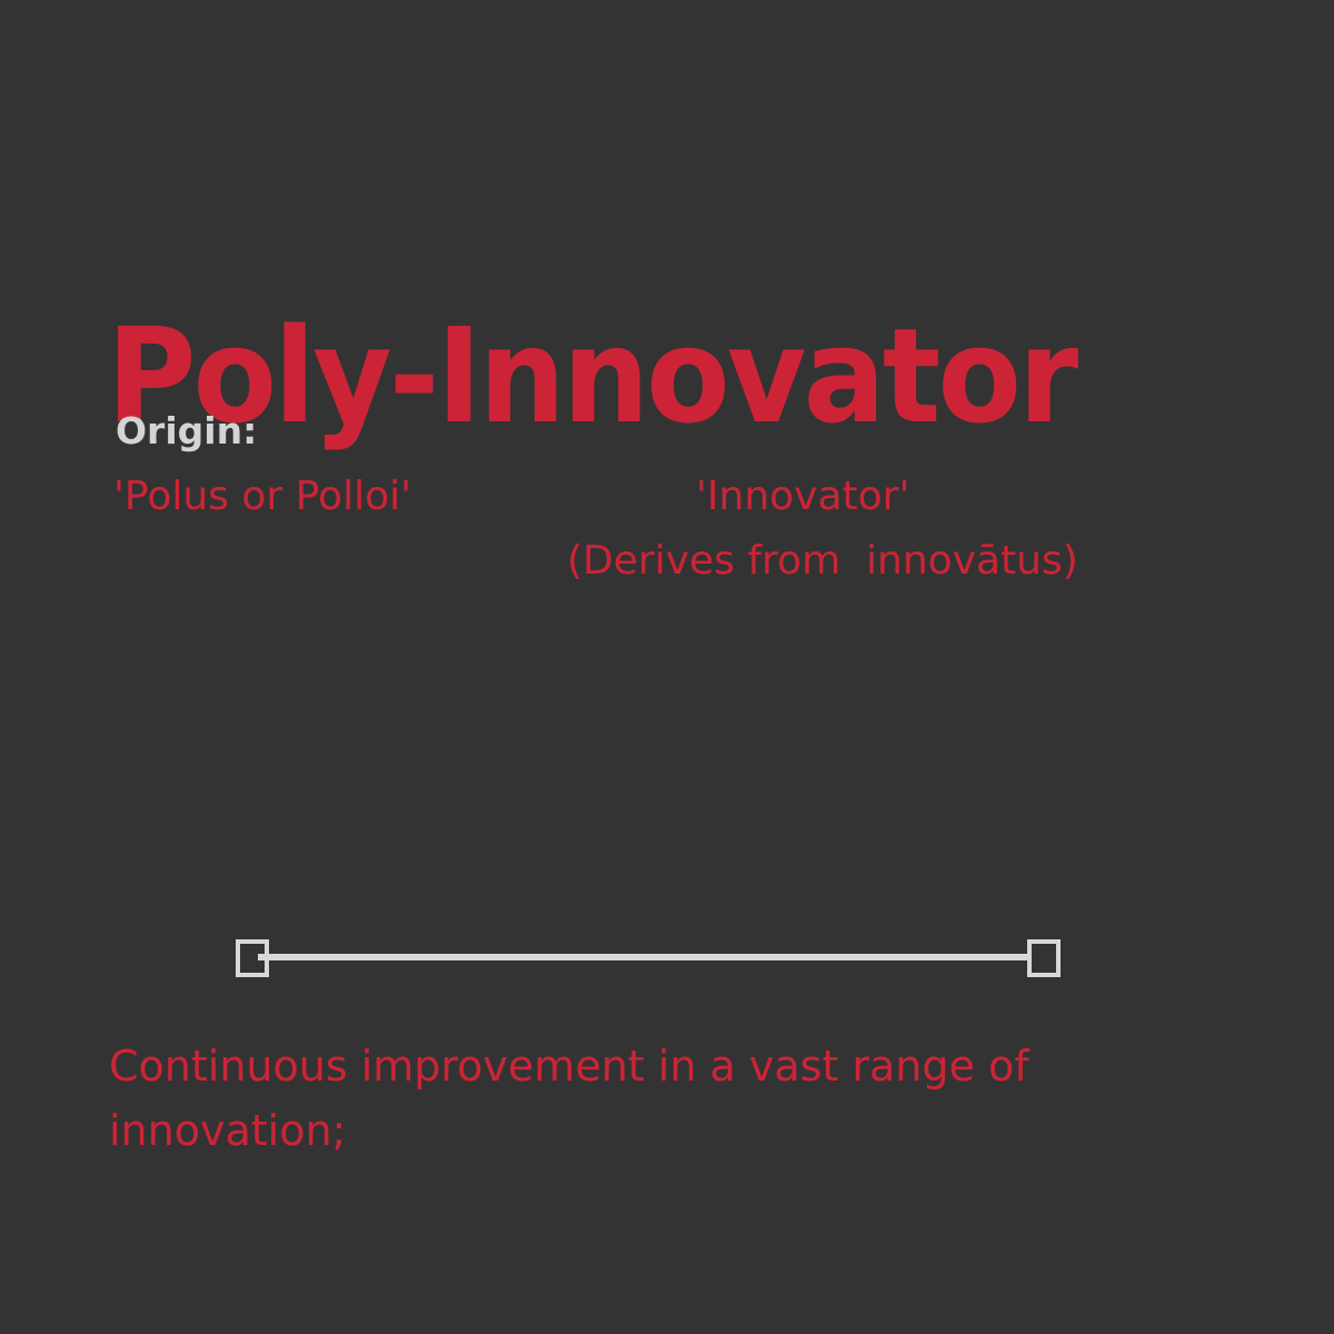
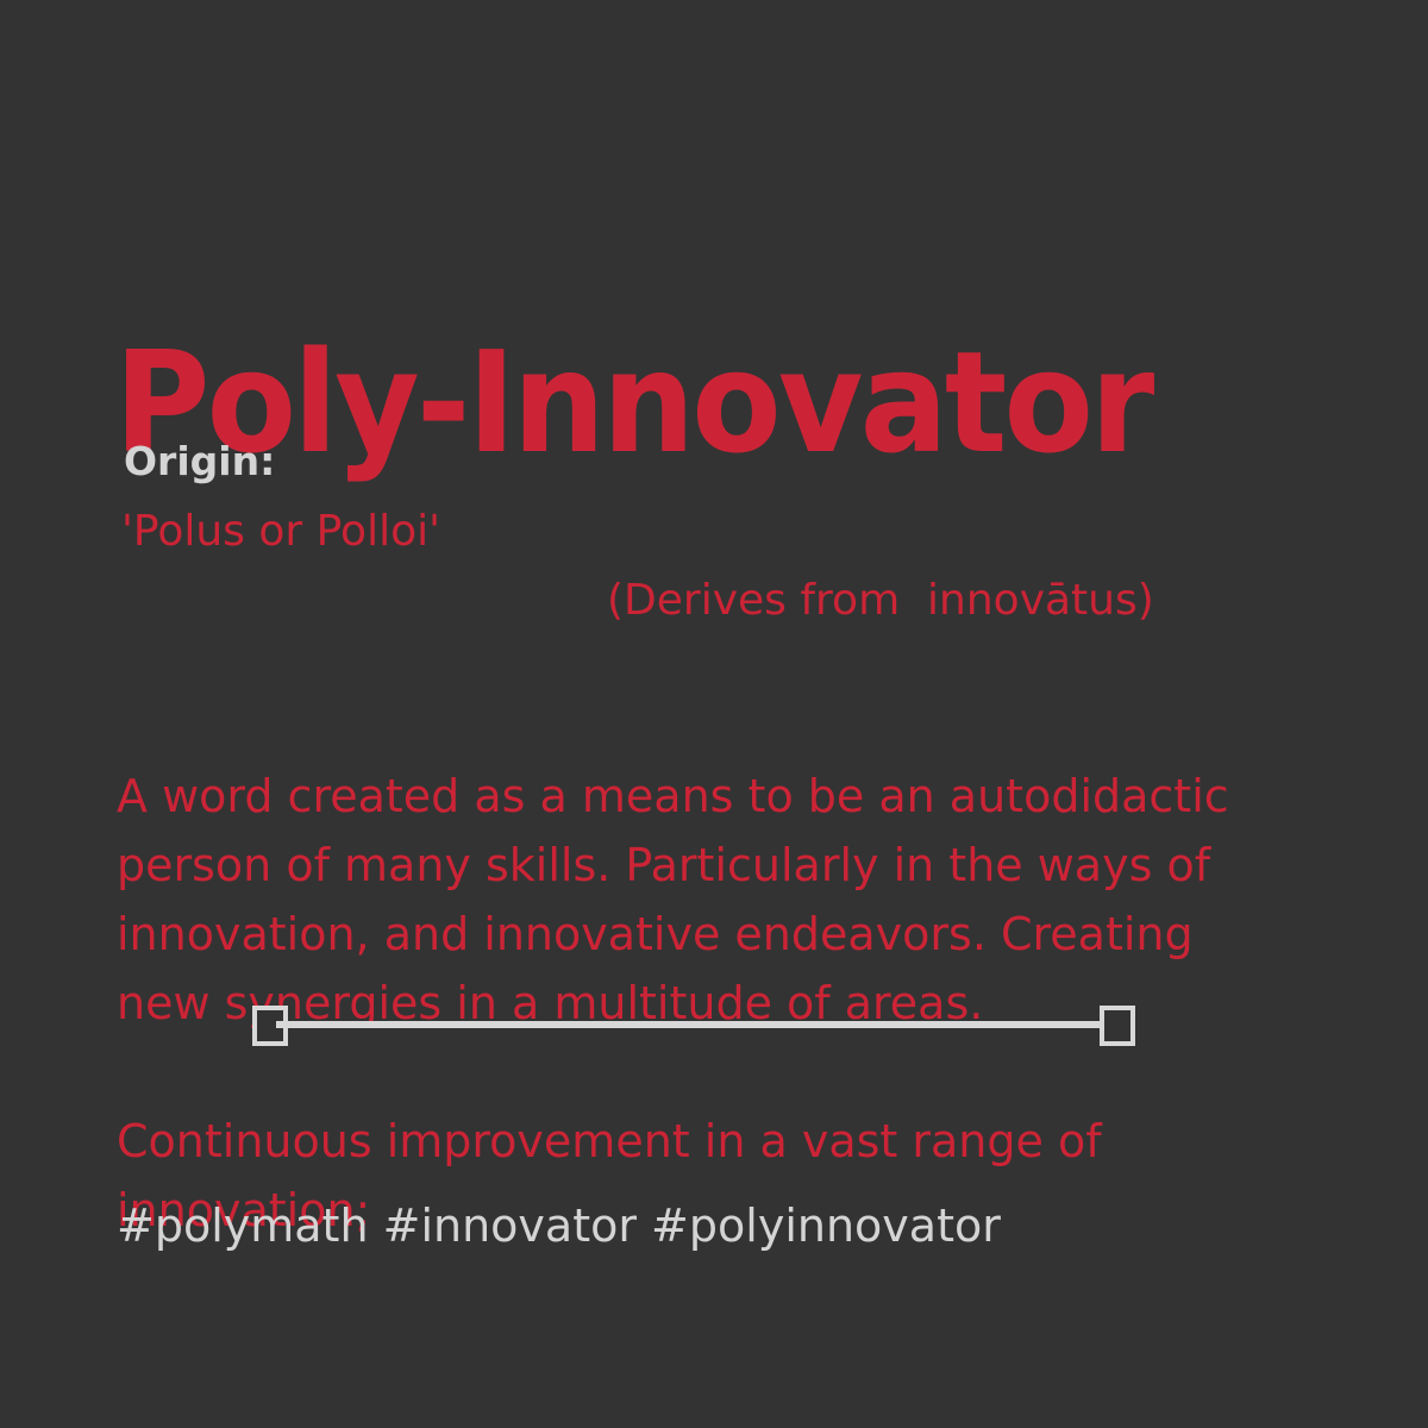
  Poly-Innovator
  Origin:
  'Polus or Polloi'
- 'Innovator'
  (Derives from innovātus)
+ A word created as a means to be an autodidactic person of many skills. Particularly in the ways of innovation, and innovative endeavors. Creating new synergies in a multitude of areas.
  Continuous improvement in a vast range of innovation;
+ #polymath #innovator #polyinnovator
